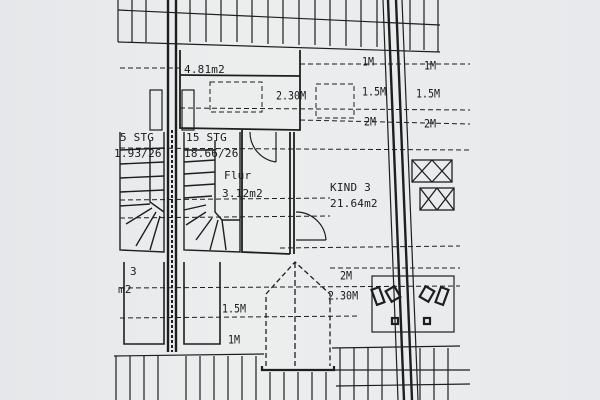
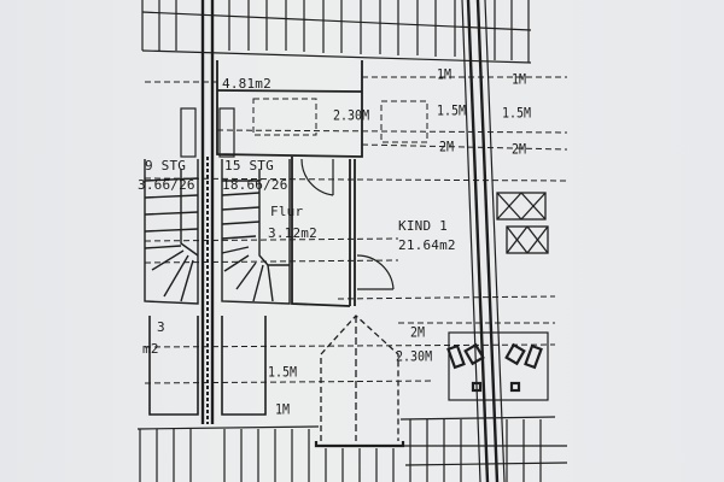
  4.81m2
  Flur
  3.12m2
- KIND 3
+ KIND 1
  21.64m2
  15 STG
  18.66/26
- 5 STG
+ 9 STG
- 1.93/26
+ 3.66/26
  3
  m2
  1M
  1M
  2.30M
  1.5M
  1.5M
  2M
  2M
  2M
  2.30M
  1.5M
  1M
